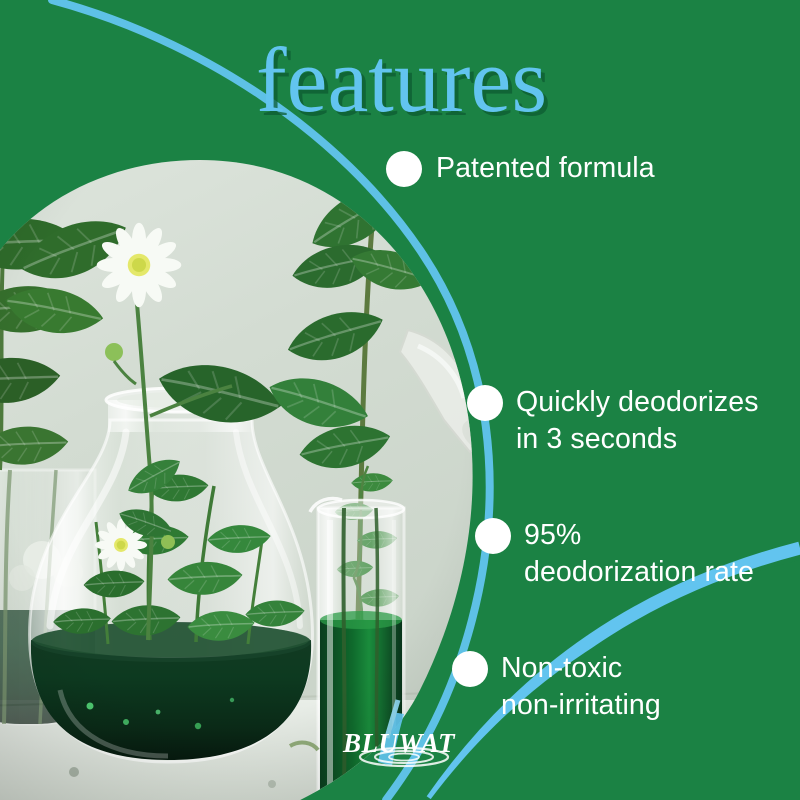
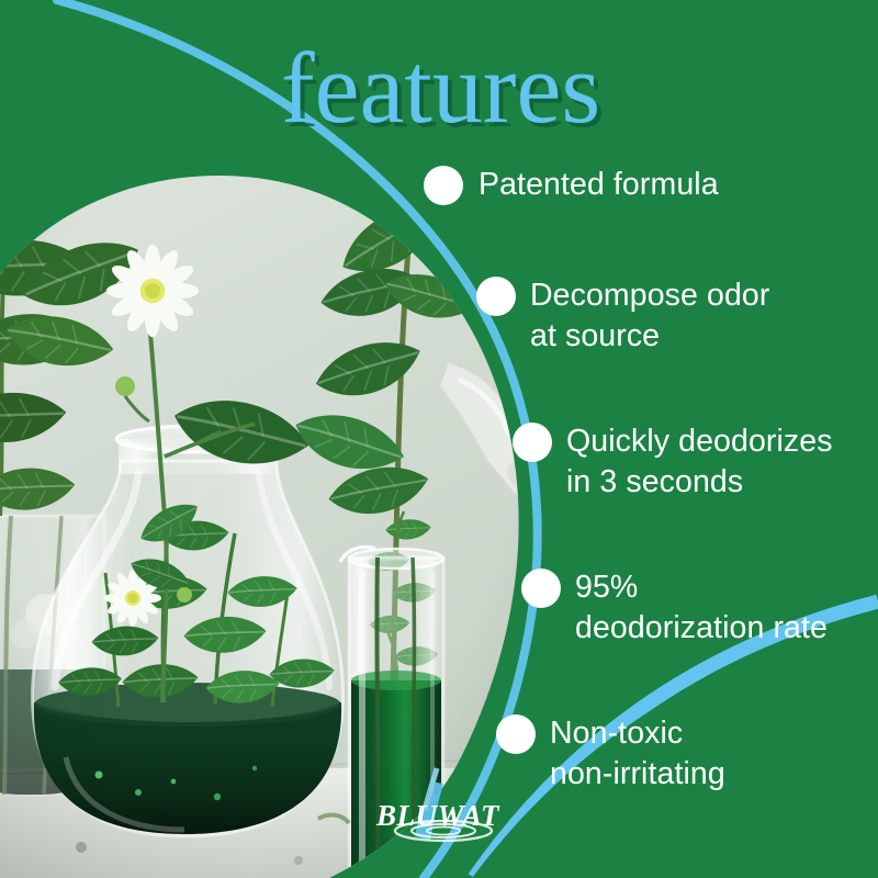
  features
  Patented formula
+ Decompose odor
+ at source
  Quickly deodorizes
  in 3 seconds
  95%
  deodorization rate
  Non-toxic
  non-irritating
  BLUWAT
